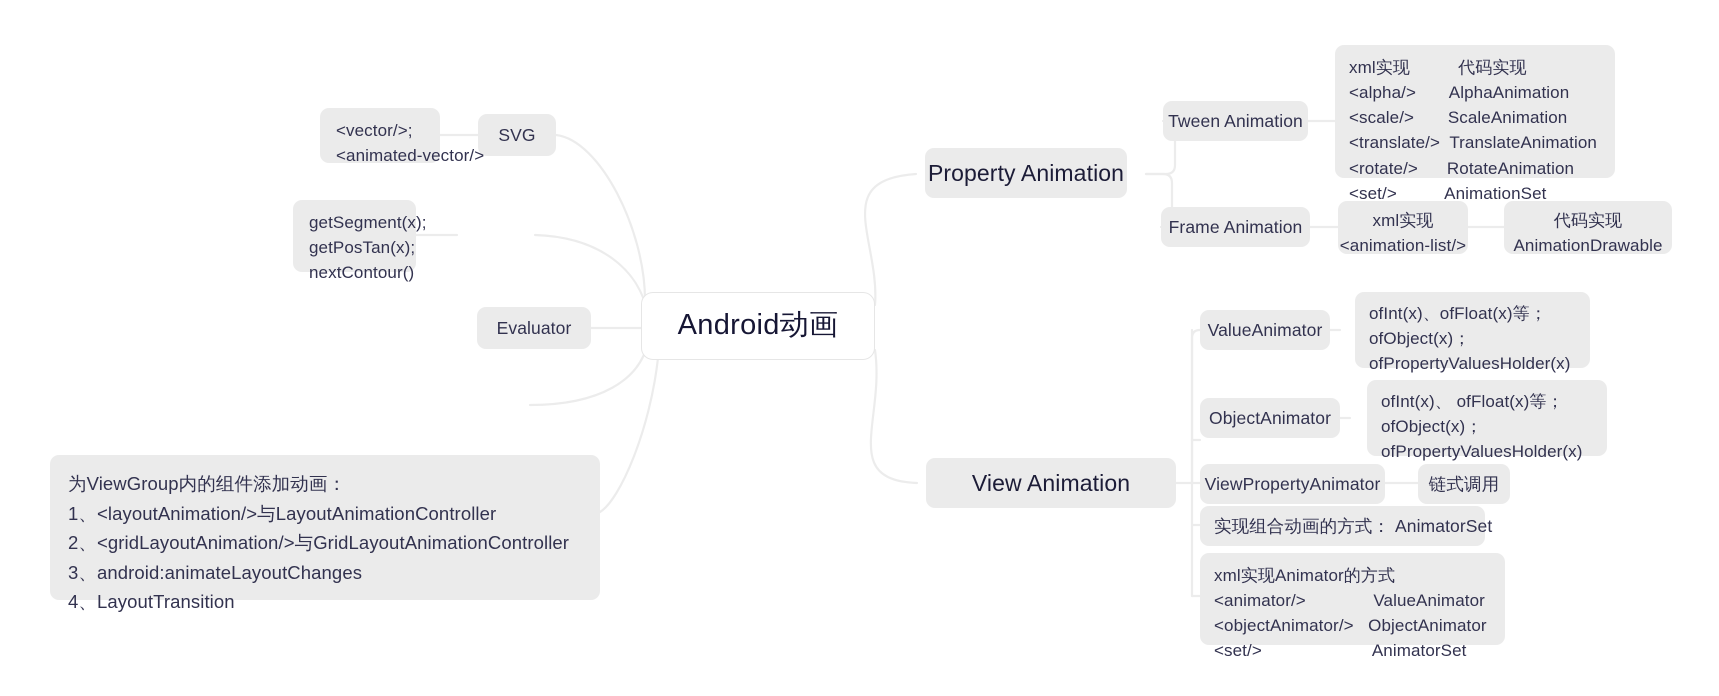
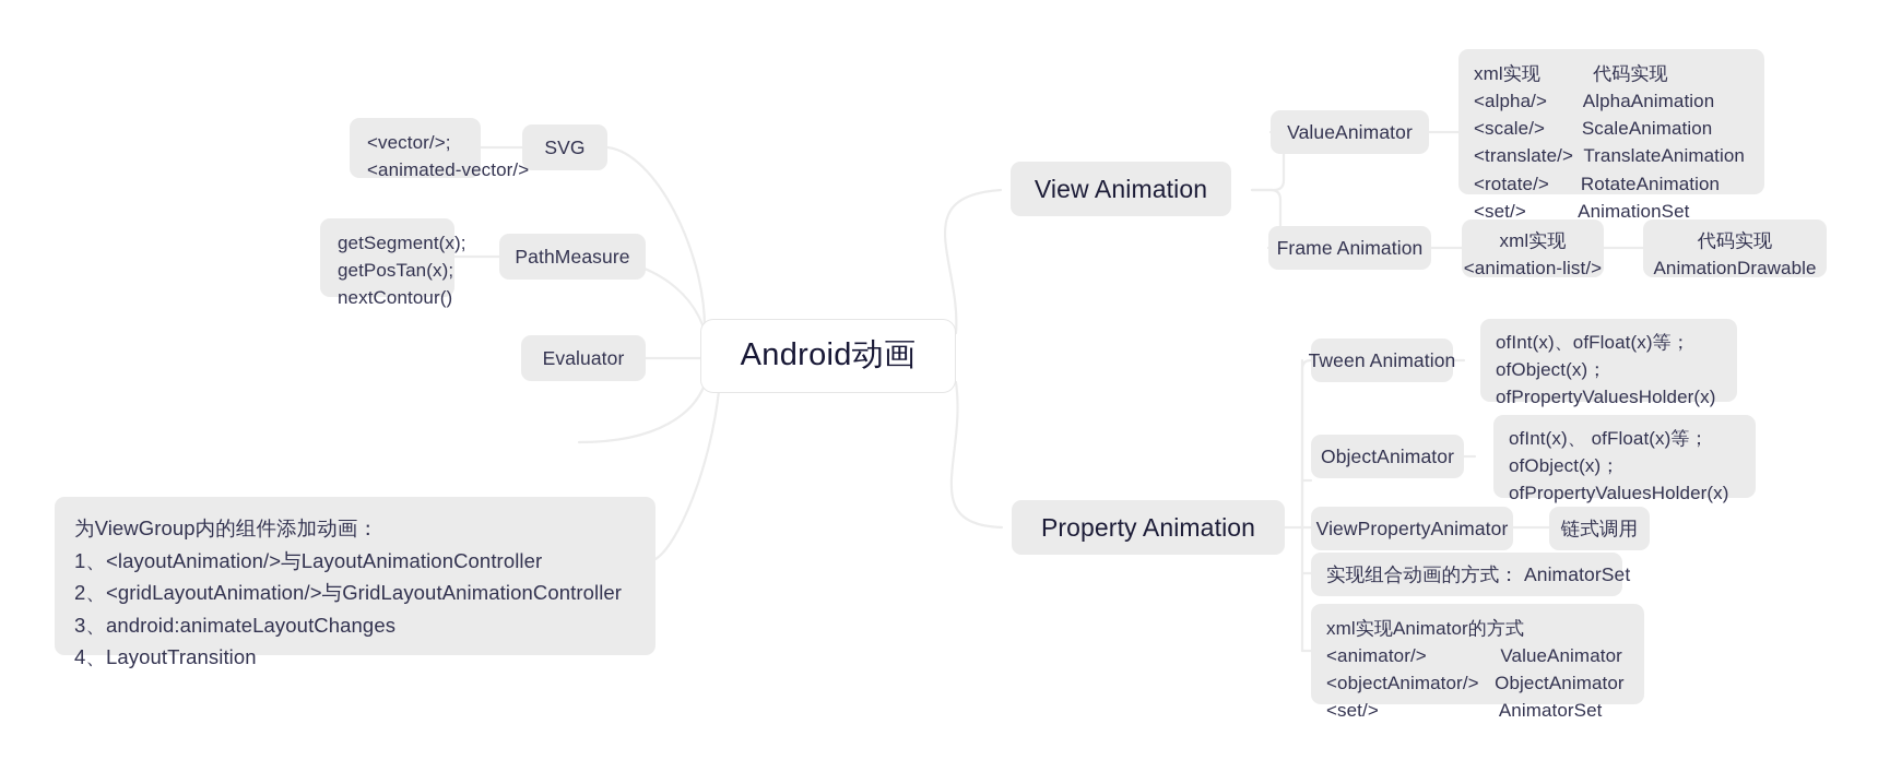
  Android动画
  SVG
  <vector/>;
  <animated-vector/>
+ PathMeasure
  getSegment(x);
  getPosTan(x);
  nextContour()
  Evaluator
  为ViewGroup内的组件添加动画：
  1、<layoutAnimation/>与LayoutAnimationController
  2、<gridLayoutAnimation/>与GridLayoutAnimationController
  3、android:animateLayoutChanges
  4、LayoutTransition
- Property Animation
+ View Animation
- Tween Animation
+ ValueAnimator
  xml实现 代码实现
  <alpha/> AlphaAnimation
  <scale/> ScaleAnimation
  <translate/> TranslateAnimation
  <rotate/> RotateAnimation
  <set/> AnimationSet
  Frame Animation
  xml实现
  <animation-list/>
  代码实现
  AnimationDrawable
- View Animation
+ Property Animation
- ValueAnimator
+ Tween Animation
  ofInt(x)、ofFloat(x)等；
  ofObject(x)；
  ofPropertyValuesHolder(x)
  ObjectAnimator
  ofInt(x)、 ofFloat(x)等；
  ofObject(x)；
  ofPropertyValuesHolder(x)
  ViewPropertyAnimator
  链式调用
  实现组合动画的方式： AnimatorSet
  xml实现Animator的方式
  <animator/> ValueAnimator
  <objectAnimator/> ObjectAnimator
  <set/> AnimatorSet
